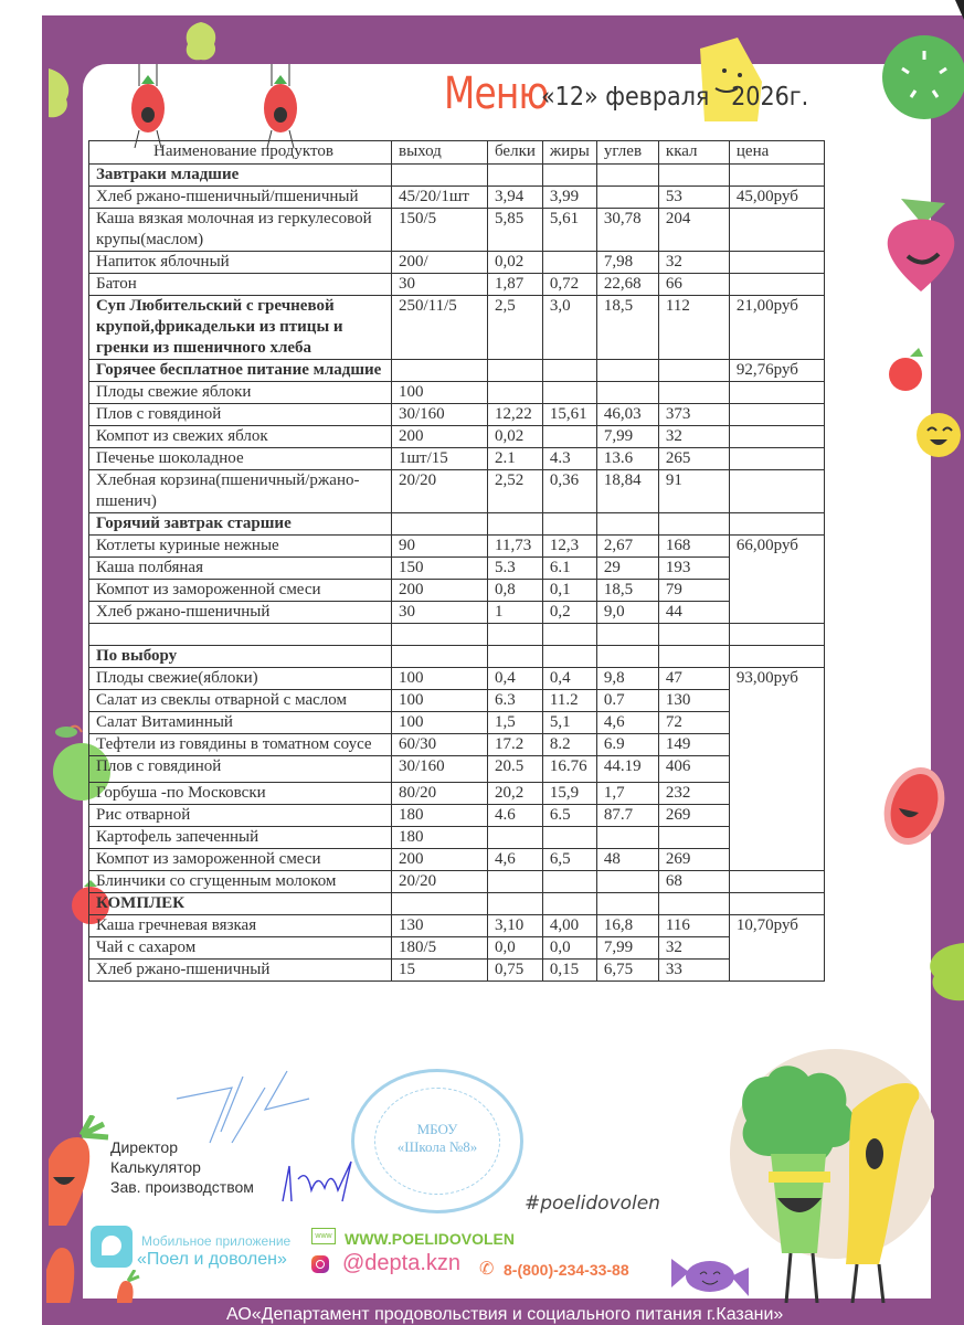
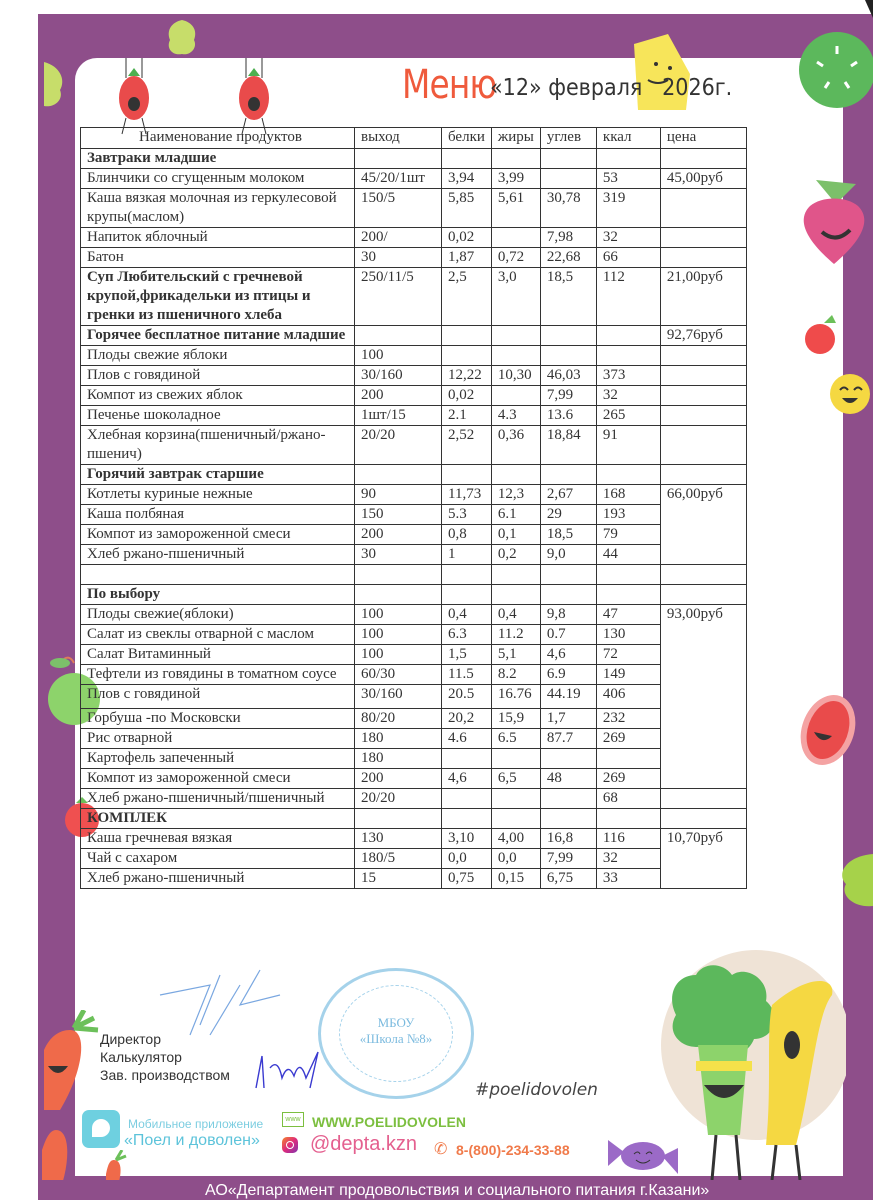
  Меню
  «12» февраля 2026г.
  Наименование продуктов	выход	белки	жиры	углев	ккал	цена
  Завтраки младшие
- Хлеб ржано-пшеничный/пшеничный	45/20/1шт	3,94	3,99		53	45,00руб
+ Блинчики со сгущенным молоком	45/20/1шт	3,94	3,99		53	45,00руб
- Каша вязкая молочная из геркулесовой крупы(маслом)	150/5	5,85	5,61	30,78	204
+ Каша вязкая молочная из геркулесовой крупы(маслом)	150/5	5,85	5,61	30,78	319
  Напиток яблочный	200/	0,02		7,98	32
  Батон	30	1,87	0,72	22,68	66
  Суп Любительский с гречневой крупой,фрикадельки из птицы и гренки из пшеничного хлеба	250/11/5	2,5	3,0	18,5	112	21,00руб
  Горячее бесплатное питание младшие						92,76руб
  Плоды свежие яблоки	100
- Плов с говядиной	30/160	12,22	15,61	46,03	373
+ Плов с говядиной	30/160	12,22	10,30	46,03	373
  Компот из свежих яблок	200	0,02		7,99	32
  Печенье шоколадное	1шт/15	2.1	4.3	13.6	265
  Хлебная корзина(пшеничный/ржано-пшенич)	20/20	2,52	0,36	18,84	91
  Горячий завтрак старшие
  Котлеты куриные нежные	90	11,73	12,3	2,67	168	66,00руб
  Каша полбяная	150	5.3	6.1	29	193
  Компот из замороженной смеси	200	0,8	0,1	18,5	79
  Хлеб ржано-пшеничный	30	1	0,2	9,0	44
  По выбору
  Плоды свежие(яблоки)	100	0,4	0,4	9,8	47	93,00руб
  Салат из свеклы отварной с маслом	100	6.3	11.2	0.7	130
  Салат Витаминный	100	1,5	5,1	4,6	72
- Тефтели из говядины в томатном соусе	60/30	17.2	8.2	6.9	149
+ Тефтели из говядины в томатном соусе	60/30	11.5	8.2	6.9	149
  Плов с говядиной	30/160	20.5	16.76	44.19	406
  Горбуша -по Московски	80/20	20,2	15,9	1,7	232
  Рис отварной	180	4.6	6.5	87.7	269
  Картофель запеченный	180
  Компот из замороженной смеси	200	4,6	6,5	48	269
- Блинчики со сгущенным молоком	20/20				68
+ Хлеб ржано-пшеничный/пшеничный	20/20				68
  КОМПЛЕК
  Каша гречневая вязкая	130	3,10	4,00	16,8	116	10,70руб
  Чай с сахаром	180/5	0,0	0,0	7,99	32
  Хлеб ржано-пшеничный	15	0,75	0,15	6,75	33
  Директор
  Калькулятор
  Зав. производством
  МБОУ
  «Школа №8»
  #poelidovolen
  Мобильное приложение
  «Поел и доволен»
  WWW.POELIDOVOLEN
  @depta.kzn
  ✆
  8-(800)-234-33-88
  АО«Департамент продовольствия и социального питания г.Казани»
